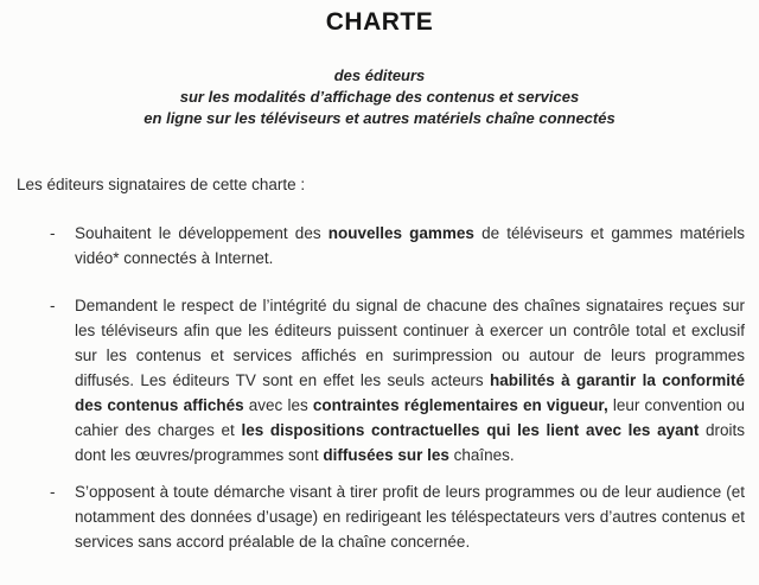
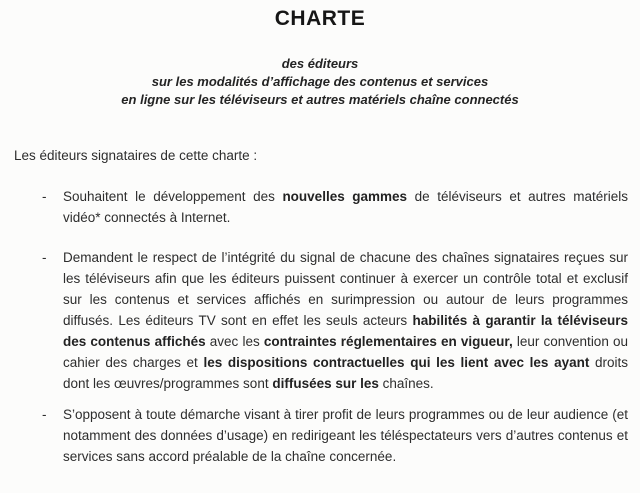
  CHARTE
  des éditeurs
  sur les modalités d’affichage des contenus et services
  en ligne sur les téléviseurs et autres matériels chaîne connectés
  Les éditeurs signataires de cette charte :
  -
- Souhaitent le développement des nouvelles gammes de téléviseurs et gammes matériels vidéo* connectés à Internet.
+ Souhaitent le développement des nouvelles gammes de téléviseurs et autres matériels vidéo* connectés à Internet.
  -
- Demandent le respect de l’intégrité du signal de chacune des chaînes signataires reçues sur les téléviseurs afin que les éditeurs puissent continuer à exercer un contrôle total et exclusif sur les contenus et services affichés en surimpression ou autour de leurs programmes diffusés. Les éditeurs TV sont en effet les seuls acteurs habilités à garantir la conformité des contenus affichés avec les contraintes réglementaires en vigueur, leur convention ou cahier des charges et les dispositions contractuelles qui les lient avec les ayant droits dont les œuvres/programmes sont diffusées sur les chaînes.
+ Demandent le respect de l’intégrité du signal de chacune des chaînes signataires reçues sur les téléviseurs afin que les éditeurs puissent continuer à exercer un contrôle total et exclusif sur les contenus et services affichés en surimpression ou autour de leurs programmes diffusés. Les éditeurs TV sont en effet les seuls acteurs habilités à garantir la téléviseurs des contenus affichés avec les contraintes réglementaires en vigueur, leur convention ou cahier des charges et les dispositions contractuelles qui les lient avec les ayant droits dont les œuvres/programmes sont diffusées sur les chaînes.
  -
  S’opposent à toute démarche visant à tirer profit de leurs programmes ou de leur audience (et notamment des données d’usage) en redirigeant les téléspectateurs vers d’autres contenus et services sans accord préalable de la chaîne concernée.
